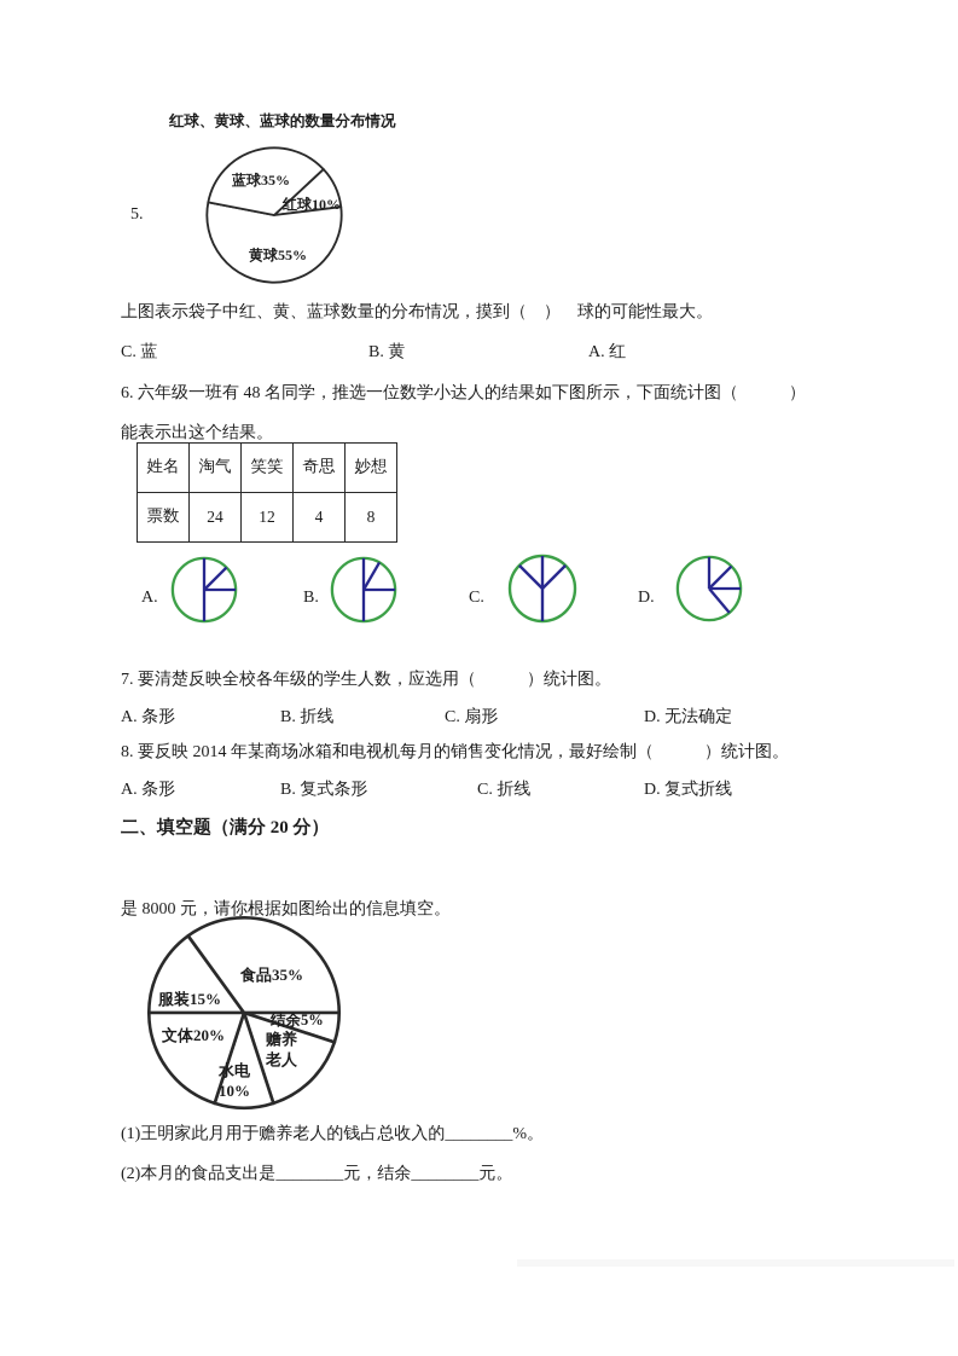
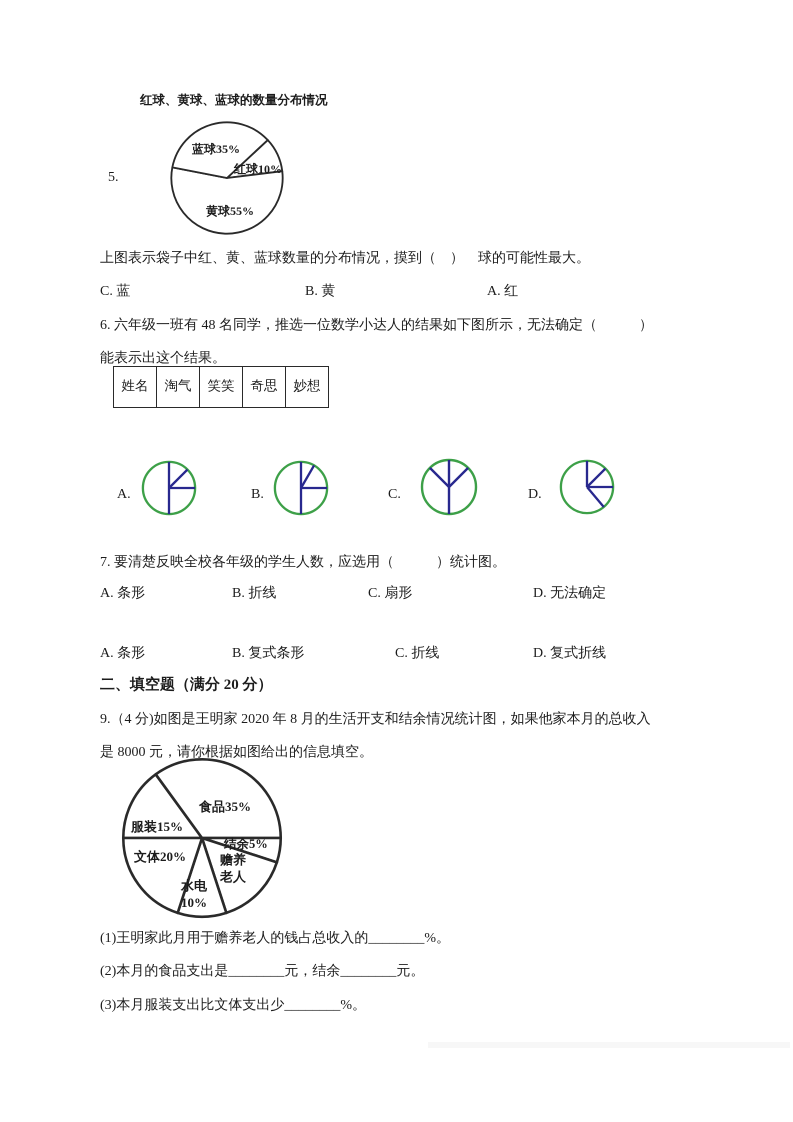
  红球、黄球、蓝球的数量分布情况
  5.
  蓝球35%
  红球10%
  黄球55%
  上图表示袋子中红、黄、蓝球数量的分布情况，摸到（ ） 球的可能性最大。
  C. 蓝
  B. 黄
  A. 红
- 6. 六年级一班有 48 名同学，推选一位数学小达人的结果如下图所示，下面统计图（ ）
+ 6. 六年级一班有 48 名同学，推选一位数学小达人的结果如下图所示，无法确定（ ）
  能表示出这个结果。
  姓名	淘气	笑笑	奇思	妙想
- 票数	24	12	4	8
  A.
  B.
  C.
  D.
  7. 要清楚反映全校各年级的学生人数，应选用（ ）统计图。
  A. 条形
  B. 折线
  C. 扇形
  D. 无法确定
- 8. 要反映 2014 年某商场冰箱和电视机每月的销售变化情况，最好绘制（ ）统计图。
  A. 条形
  B. 复式条形
  C. 折线
  D. 复式折线
  二、填空题（满分 20 分）
+ 9.（4 分)如图是王明家 2020 年 8 月的生活开支和结余情况统计图，如果他家本月的总收入
  是 8000 元，请你根据如图给出的信息填空。
  食品35%
  服装15%
  文体20%
  结余5%
  赡养
  老人
  水电
  10%
  (1)王明家此月用于赡养老人的钱占总收入的________%。
  (2)本月的食品支出是________元，结余________元。
+ (3)本月服装支出比文体支出少________%。
